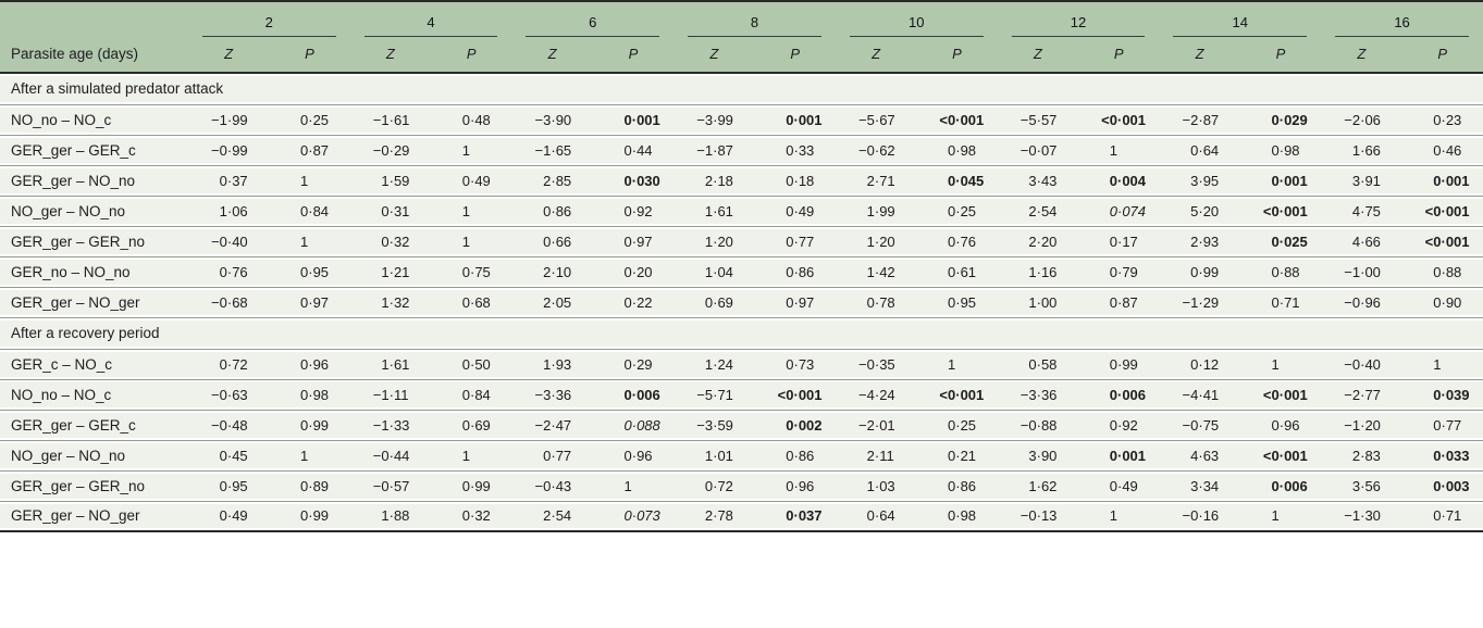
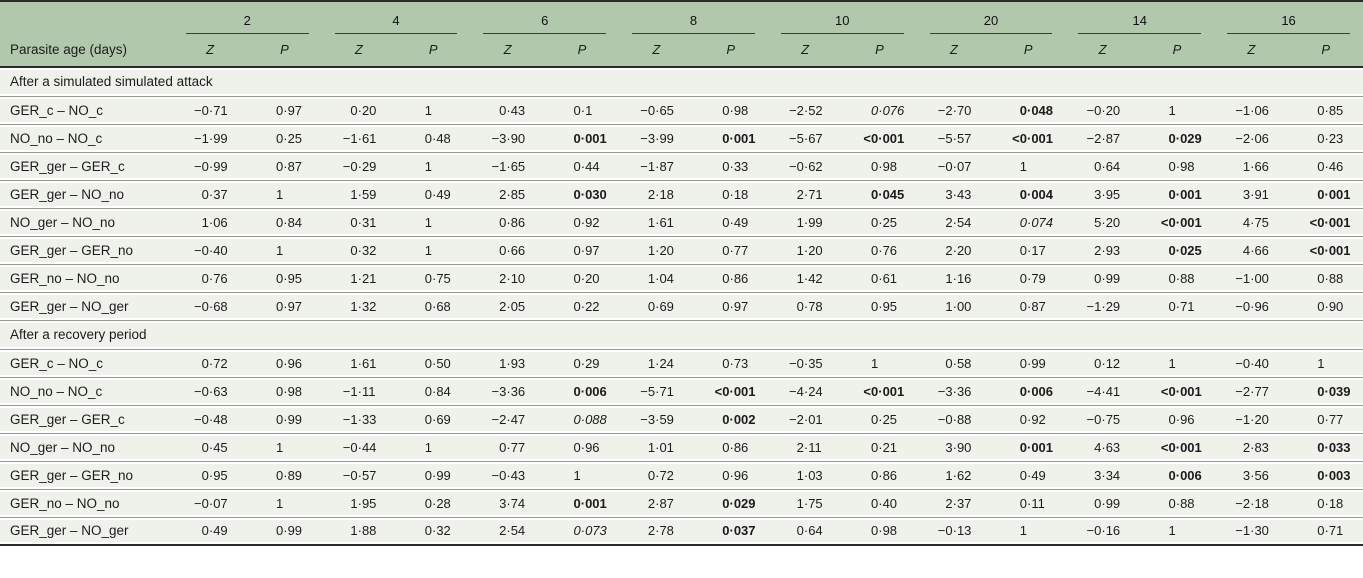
- 	2	4	6	8	10	12	14	16
+ 	2	4	6	8	10	20	14	16
  Parasite age (days)	Z	P	Z	P	Z	P	Z	P	Z	P	Z	P	Z	P	Z	P
- After a simulated predator attack
+ After a simulated simulated attack
+ GER_c – NO_c	−0·71	0·97	0·20	1	0·43	0·1	−0·65	0·98	−2·52	0·076	−2·70	0·048	−0·20	1	−1·06	0·85
  NO_no – NO_c	−1·99	0·25	−1·61	0·48	−3·90	0·001	−3·99	0·001	−5·67	<0·001	−5·57	<0·001	−2·87	0·029	−2·06	0·23
  GER_ger – GER_c	−0·99	0·87	−0·29	1	−1·65	0·44	−1·87	0·33	−0·62	0·98	−0·07	1	0·64	0·98	1·66	0·46
  GER_ger – NO_no	0·37	1	1·59	0·49	2·85	0·030	2·18	0·18	2·71	0·045	3·43	0·004	3·95	0·001	3·91	0·001
  NO_ger – NO_no	1·06	0·84	0·31	1	0·86	0·92	1·61	0·49	1·99	0·25	2·54	0·074	5·20	<0·001	4·75	<0·001
  GER_ger – GER_no	−0·40	1	0·32	1	0·66	0·97	1·20	0·77	1·20	0·76	2·20	0·17	2·93	0·025	4·66	<0·001
  GER_no – NO_no	0·76	0·95	1·21	0·75	2·10	0·20	1·04	0·86	1·42	0·61	1·16	0·79	0·99	0·88	−1·00	0·88
  GER_ger – NO_ger	−0·68	0·97	1·32	0·68	2·05	0·22	0·69	0·97	0·78	0·95	1·00	0·87	−1·29	0·71	−0·96	0·90
  After a recovery period
  GER_c – NO_c	0·72	0·96	1·61	0·50	1·93	0·29	1·24	0·73	−0·35	1	0·58	0·99	0·12	1	−0·40	1
  NO_no – NO_c	−0·63	0·98	−1·11	0·84	−3·36	0·006	−5·71	<0·001	−4·24	<0·001	−3·36	0·006	−4·41	<0·001	−2·77	0·039
  GER_ger – GER_c	−0·48	0·99	−1·33	0·69	−2·47	0·088	−3·59	0·002	−2·01	0·25	−0·88	0·92	−0·75	0·96	−1·20	0·77
  NO_ger – NO_no	0·45	1	−0·44	1	0·77	0·96	1·01	0·86	2·11	0·21	3·90	0·001	4·63	<0·001	2·83	0·033
  GER_ger – GER_no	0·95	0·89	−0·57	0·99	−0·43	1	0·72	0·96	1·03	0·86	1·62	0·49	3·34	0·006	3·56	0·003
+ GER_no – NO_no	−0·07	1	1·95	0·28	3·74	0·001	2·87	0·029	1·75	0·40	2·37	0·11	0·99	0·88	−2·18	0·18
  GER_ger – NO_ger	0·49	0·99	1·88	0·32	2·54	0·073	2·78	0·037	0·64	0·98	−0·13	1	−0·16	1	−1·30	0·71
